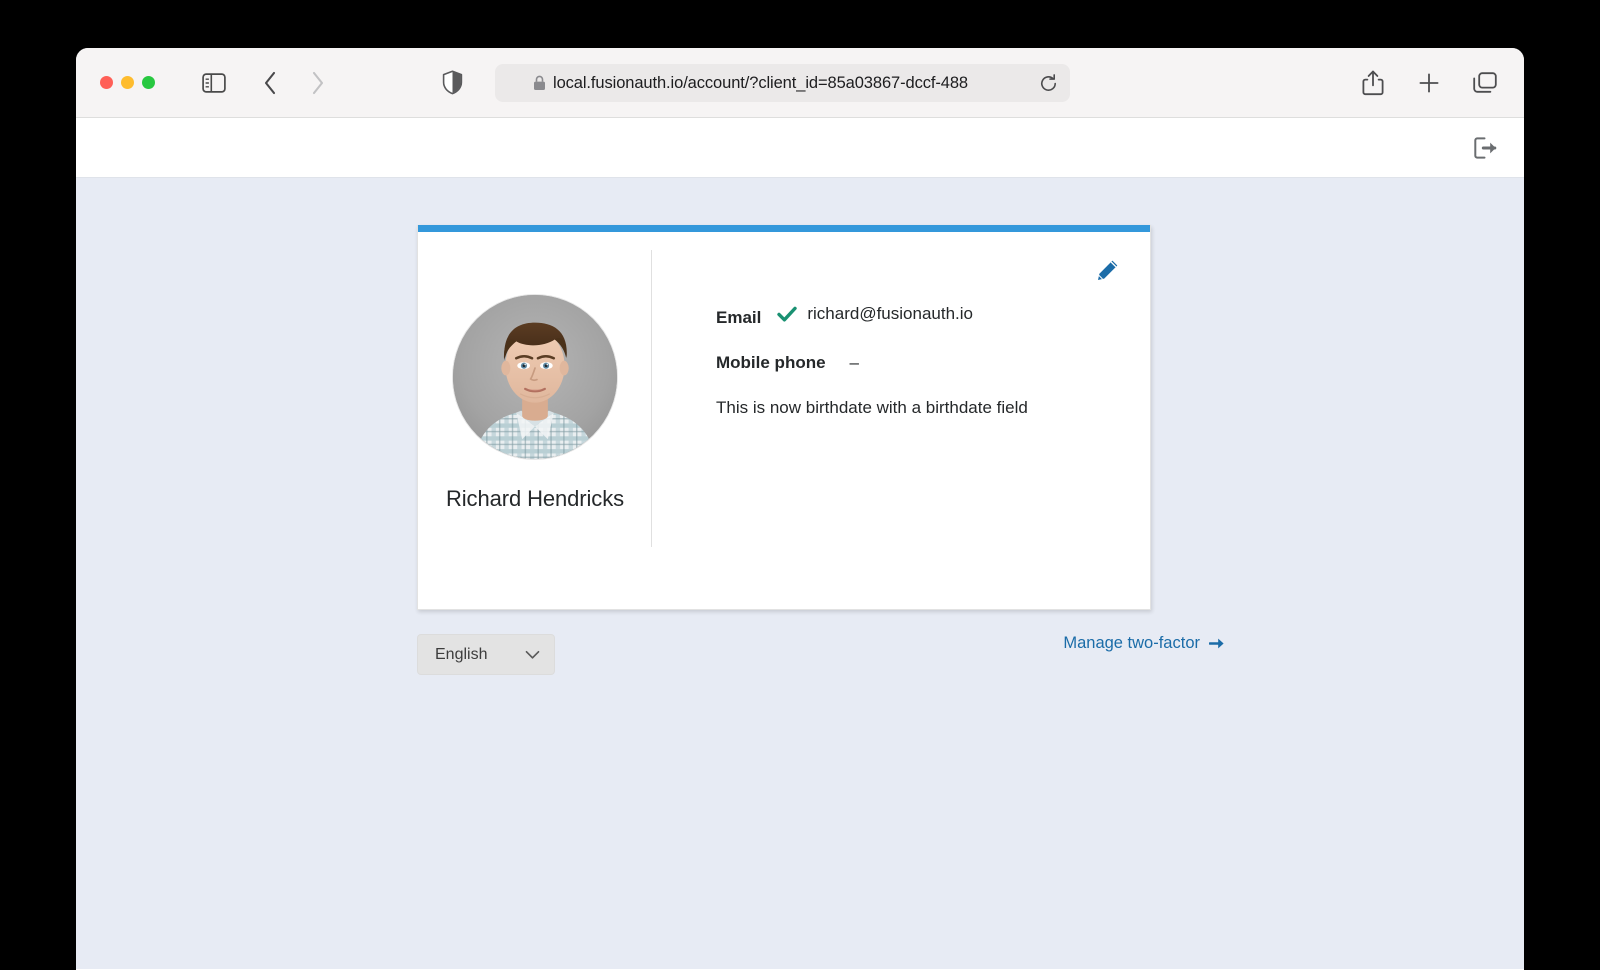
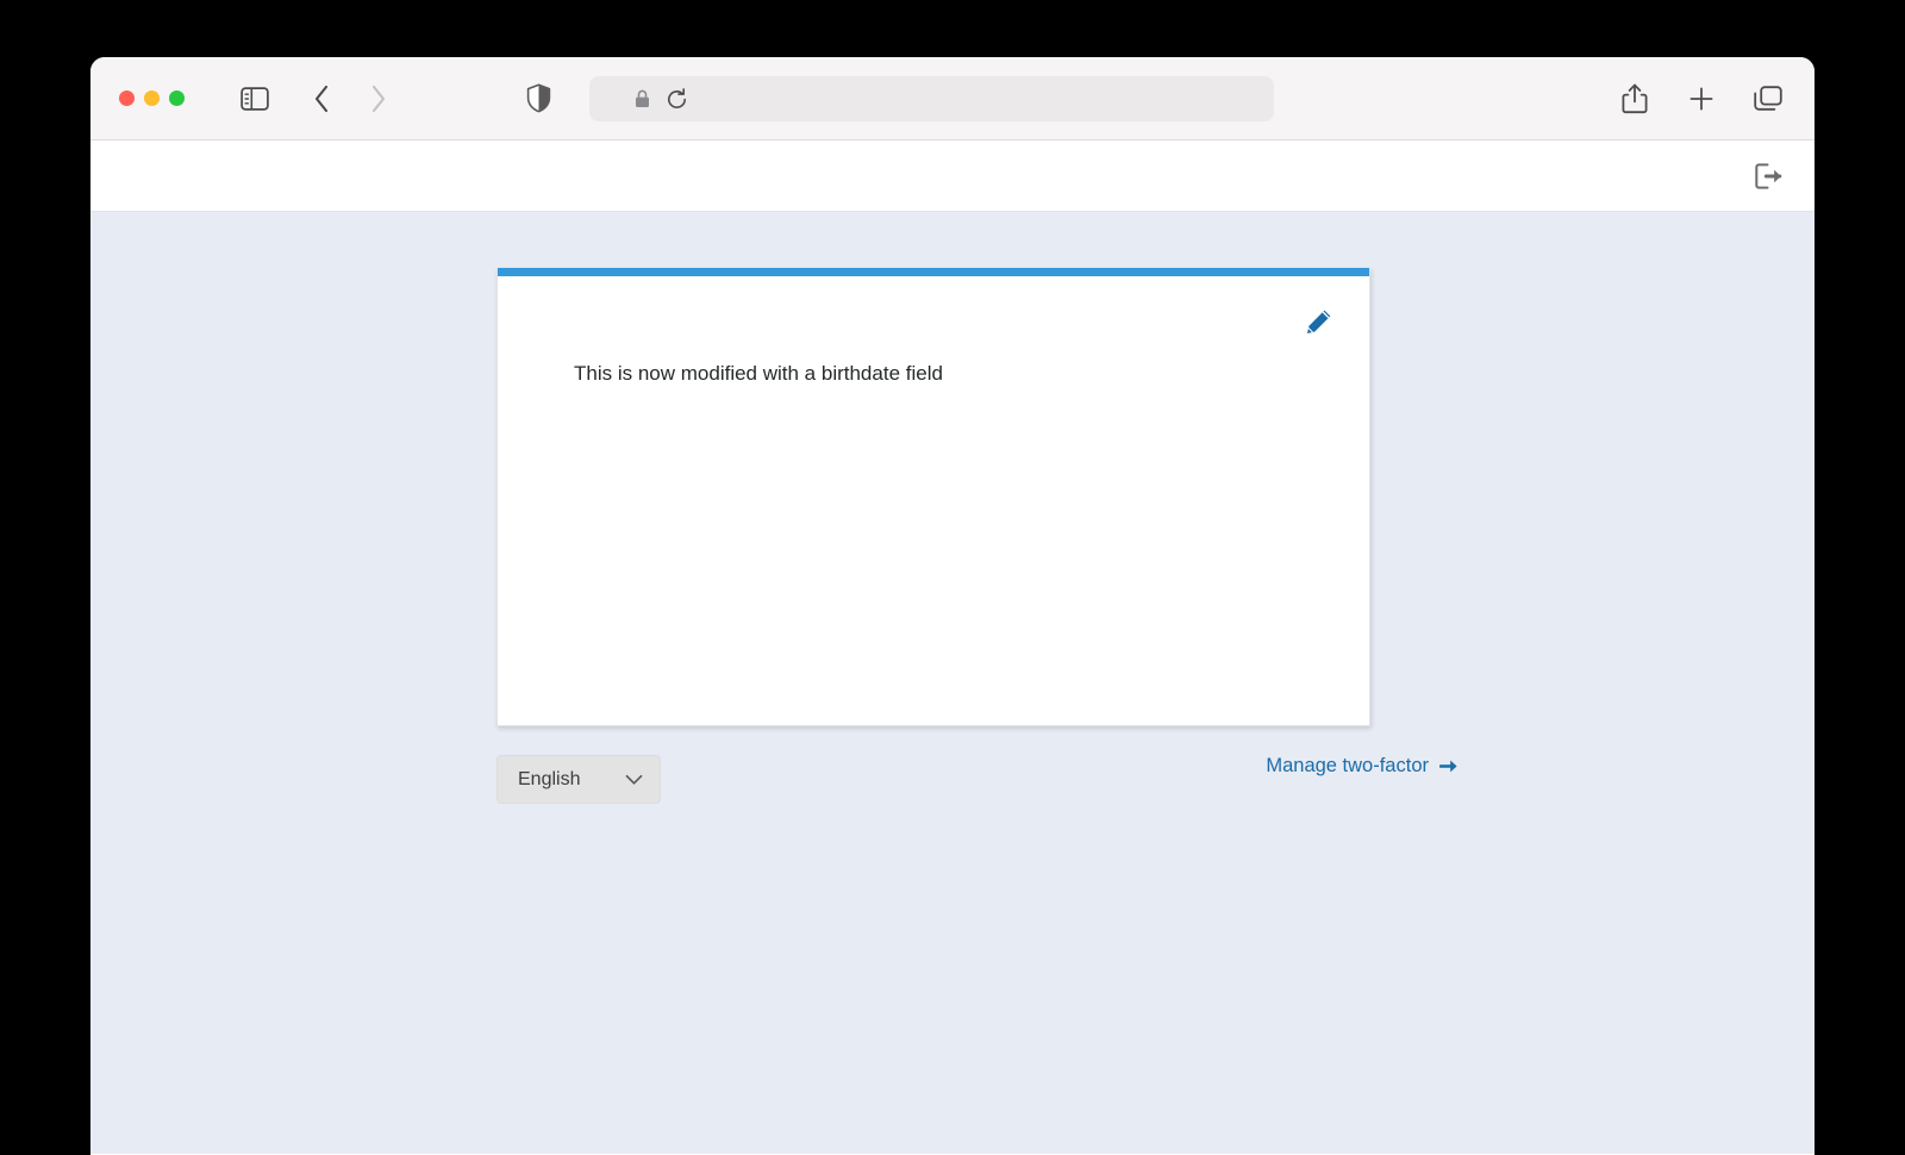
- local.fusionauth.io/account/?client_id=85a03867-dccf-488
- Richard Hendricks
- Email
- richard@fusionauth.io
- Mobile phone
- –
- This is now birthdate with a birthdate field
+ This is now modified with a birthdate field
  English
  Manage two-factor
